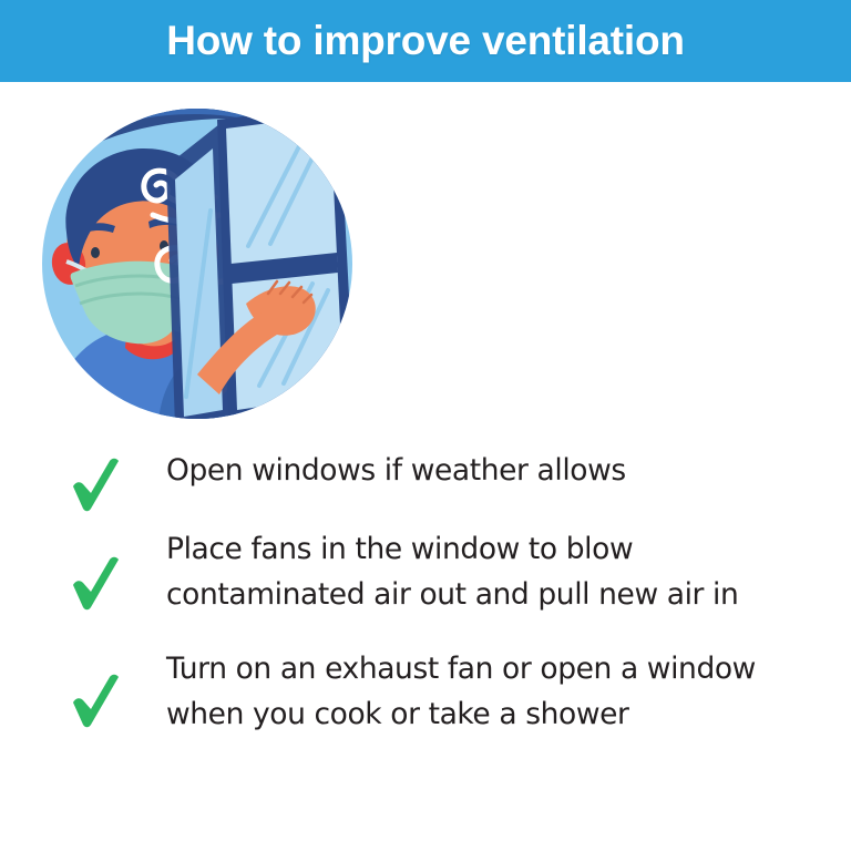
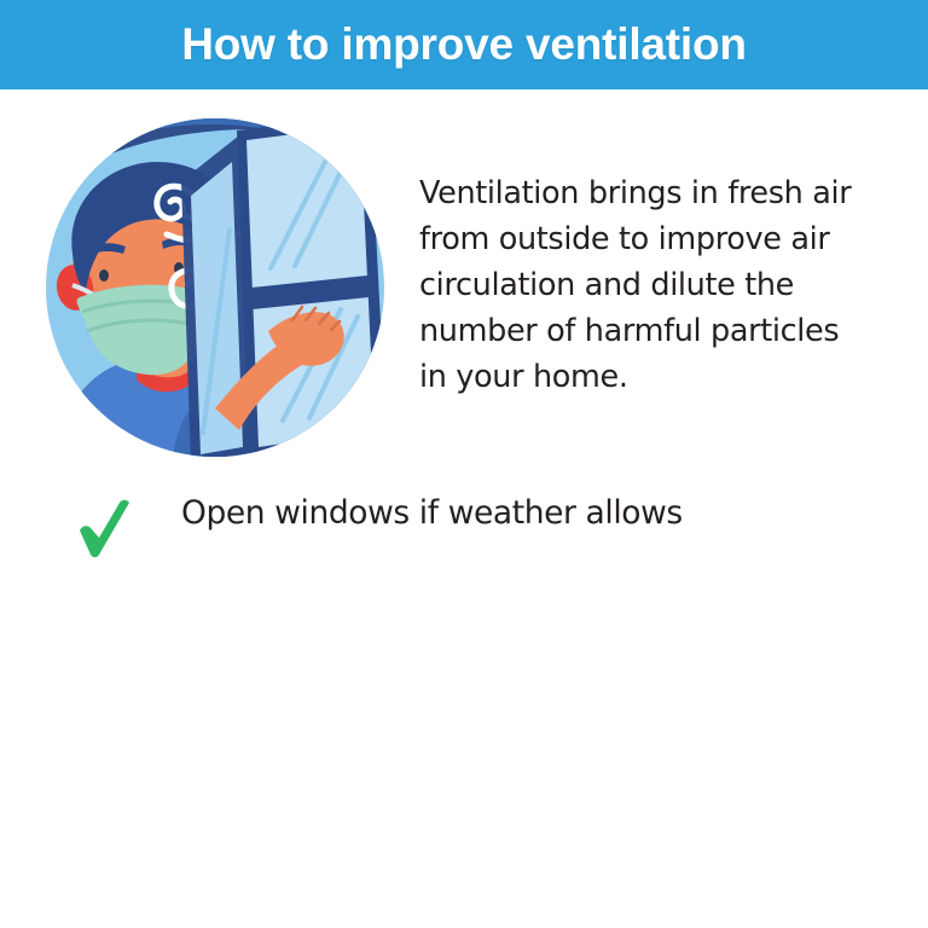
  How to improve ventilation
+ Ventilation brings in fresh air from outside to improve air circulation and dilute the number of harmful particles in your home.
  Open windows if weather allows
- Place fans in the window to blow contaminated air out and pull new air in
- Turn on an exhaust fan or open a window when you cook or take a shower
